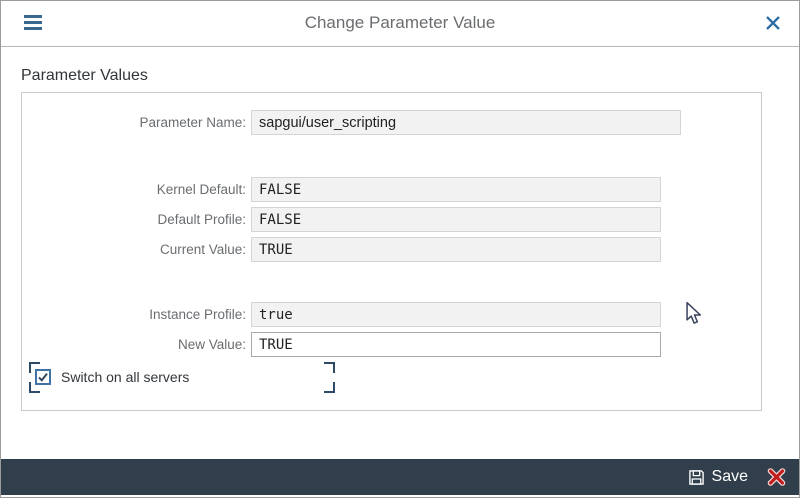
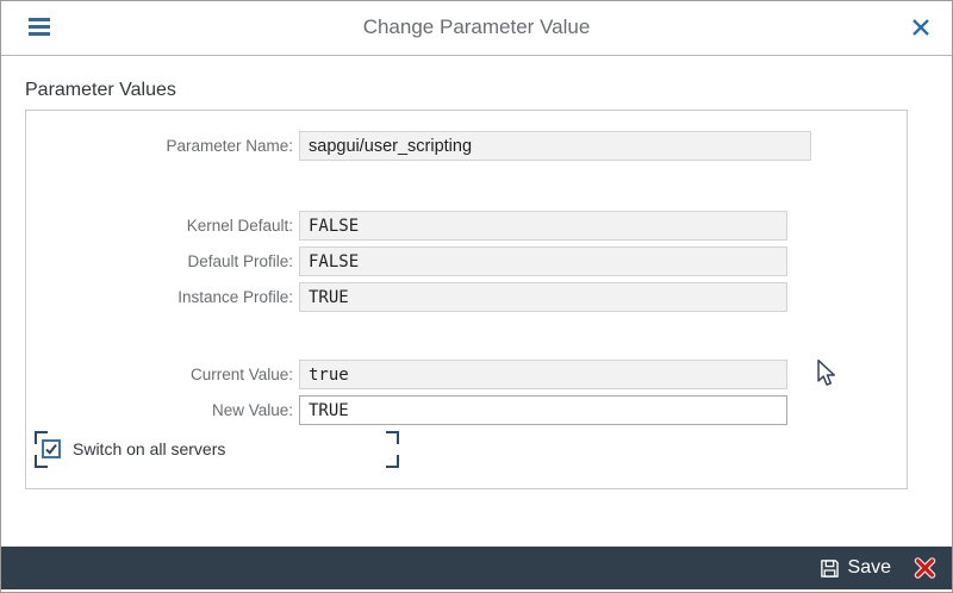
  Change Parameter Value
  Parameter Values
  Parameter Name:
  sapgui/user_scripting
  Kernel Default:
  FALSE
  Default Profile:
  FALSE
- Current Value:
+ Instance Profile:
  TRUE
- Instance Profile:
+ Current Value:
  true
  New Value:
  TRUE
  Switch on all servers
  Save
